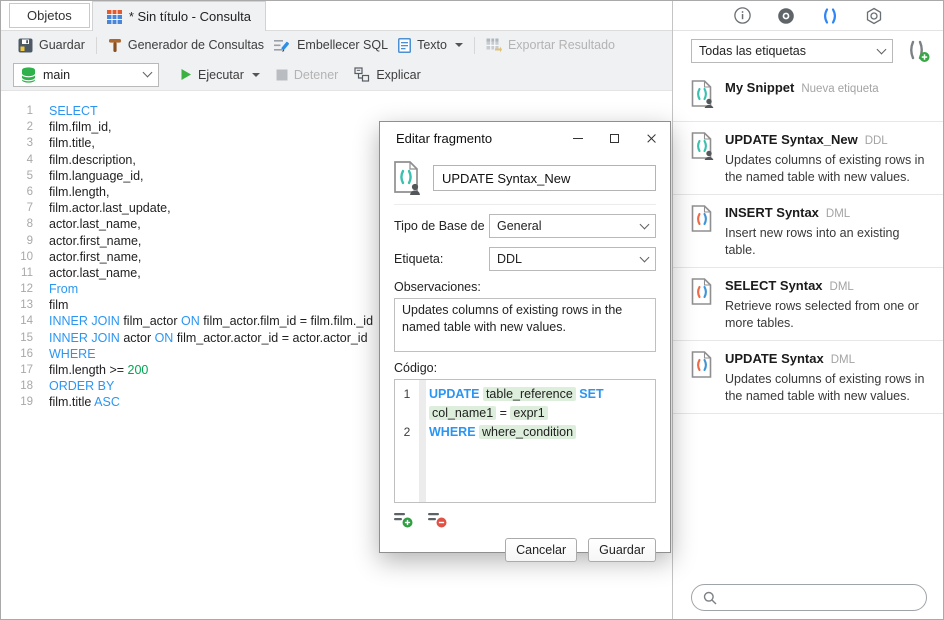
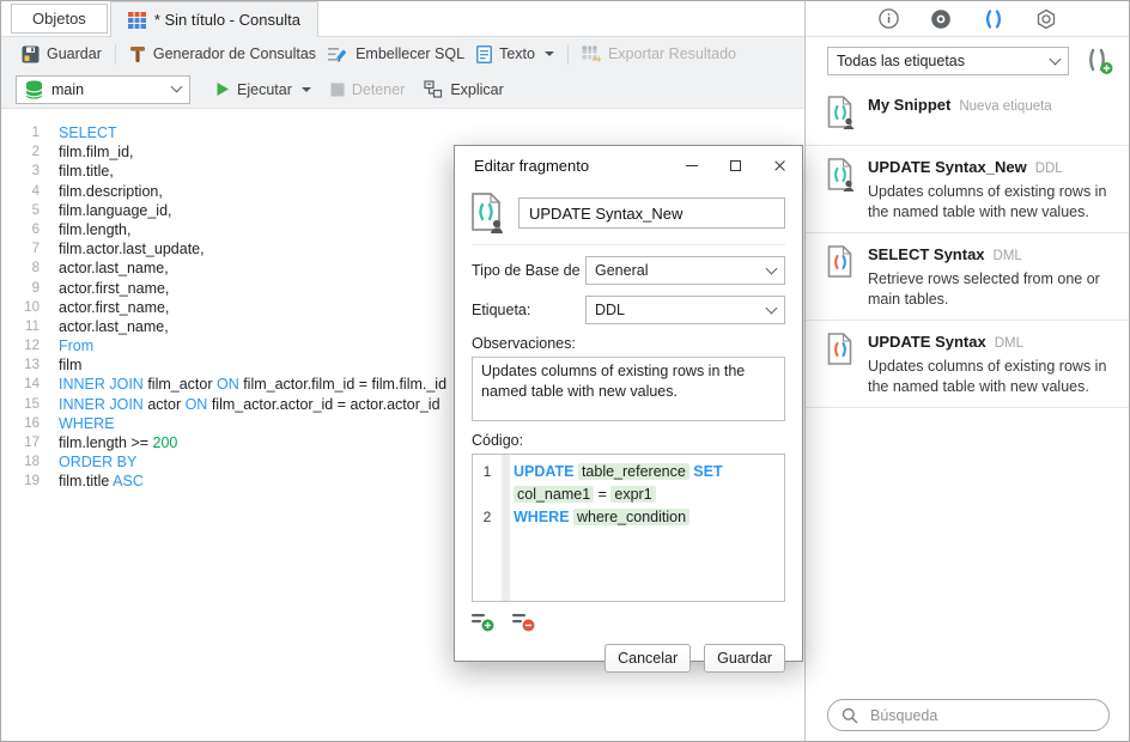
  Objetos
  * Sin título - Consulta
  Guardar
  Generador de Consultas
  Embellecer SQL
  Texto
  Exportar Resultado
  main
  Ejecutar
  Detener
  Explicar
  1
  SELECT
  2
  film.film_id,
  3
  film.title,
  4
  film.description,
  5
  film.language_id,
  6
  film.length,
  7
  film.actor.last_update,
  8
  actor.last_name,
  9
  actor.first_name,
  10
  actor.first_name,
  11
  actor.last_name,
  12
  From
  13
  film
  14
  INNER JOIN film_actor ON film_actor.film_id = film.film._id
  15
  INNER JOIN actor ON film_actor.actor_id = actor.actor_id
  16
  WHERE
  17
  film.length >= 200
  18
  ORDER BY
  19
  film.title ASC
  Todas las etiquetas
  My Snippet Nueva etiqueta
  UPDATE Syntax_New DDL
  Updates columns of existing rows in the named table with new values.
- INSERT Syntax DML
- Insert new rows into an existing table.
  SELECT Syntax DML
- Retrieve rows selected from one or more tables.
+ Retrieve rows selected from one or main tables.
  UPDATE Syntax DML
  Updates columns of existing rows in the named table with new values.
+ Búsqueda
  Editar fragmento
  UPDATE Syntax_New
  Tipo de Base de
  General
  Etiqueta:
  DDL
  Observaciones:
  Updates columns of existing rows in the named table with new values.
  Código:
  1
  UPDATE table_reference SET col_name1 = expr1
  2
  WHERE where_condition
  Cancelar
  Guardar
